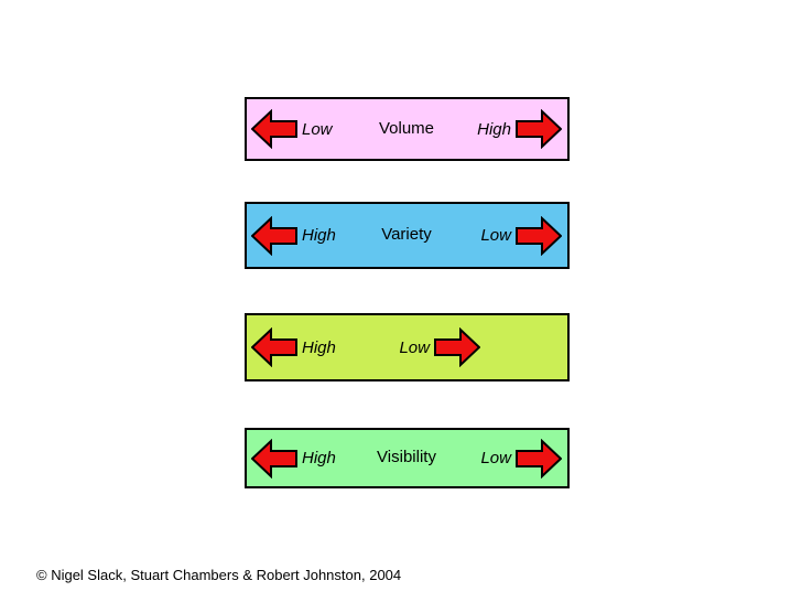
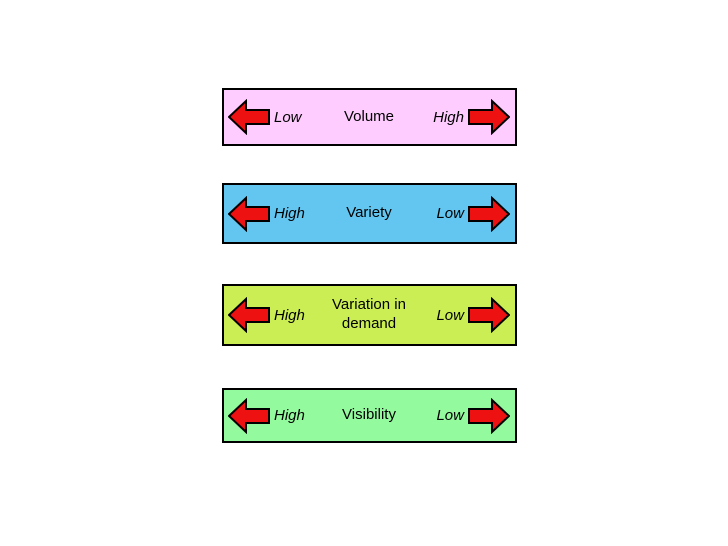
  Low
  Volume
  High
  High
  Variety
  Low
  High
+ Variation in demand
  Low
  High
  Visibility
  Low
- © Nigel Slack, Stuart Chambers & Robert Johnston, 2004
